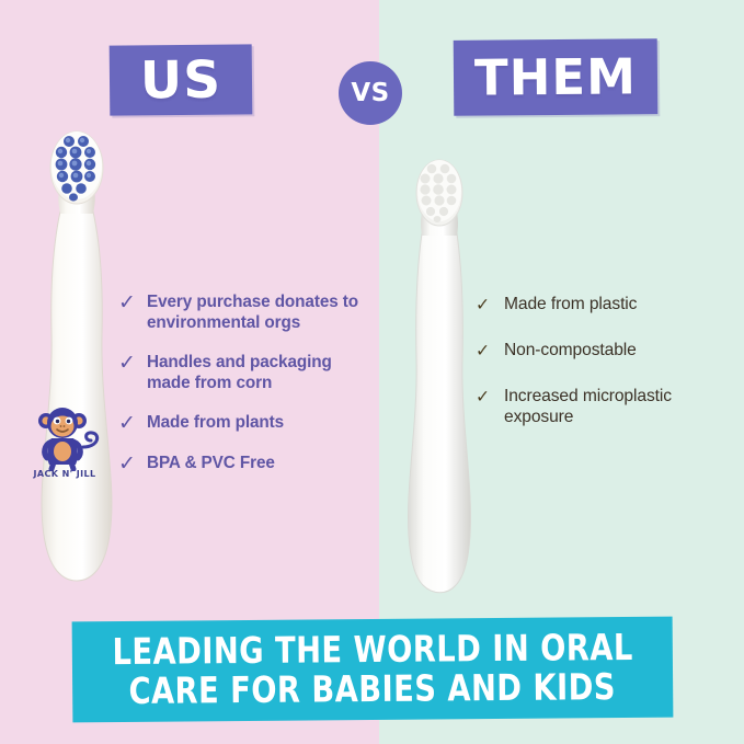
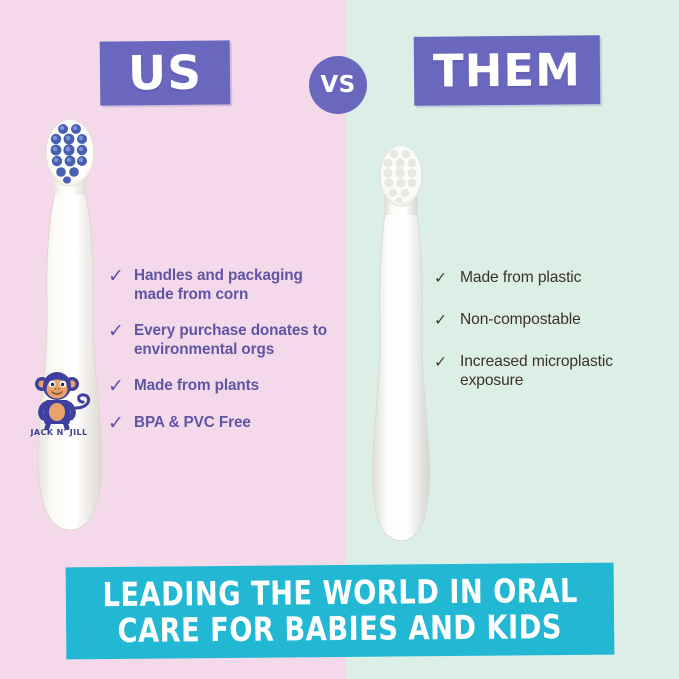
  US
  VS
  THEM
  JACK N' JILL
  ✓
- Every purchase donates to environmental orgs
+ Handles and packaging made from corn
  ✓
- Handles and packaging made from corn
+ Every purchase donates to environmental orgs
  ✓
  Made from plants
  ✓
  BPA & PVC Free
  ✓
  Made from plastic
  ✓
  Non-compostable
  ✓
  Increased microplastic exposure
  LEADING THE WORLD IN ORAL
  CARE FOR BABIES AND KIDS
